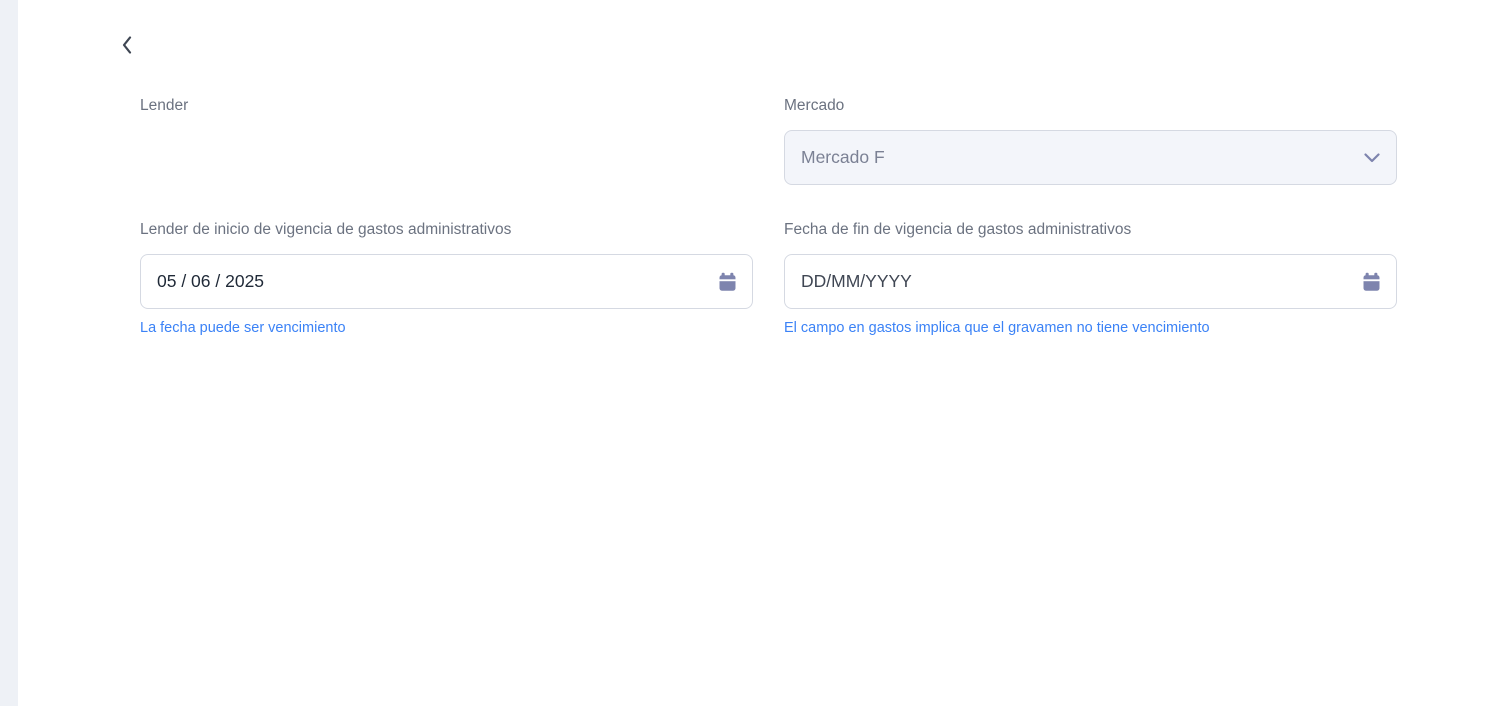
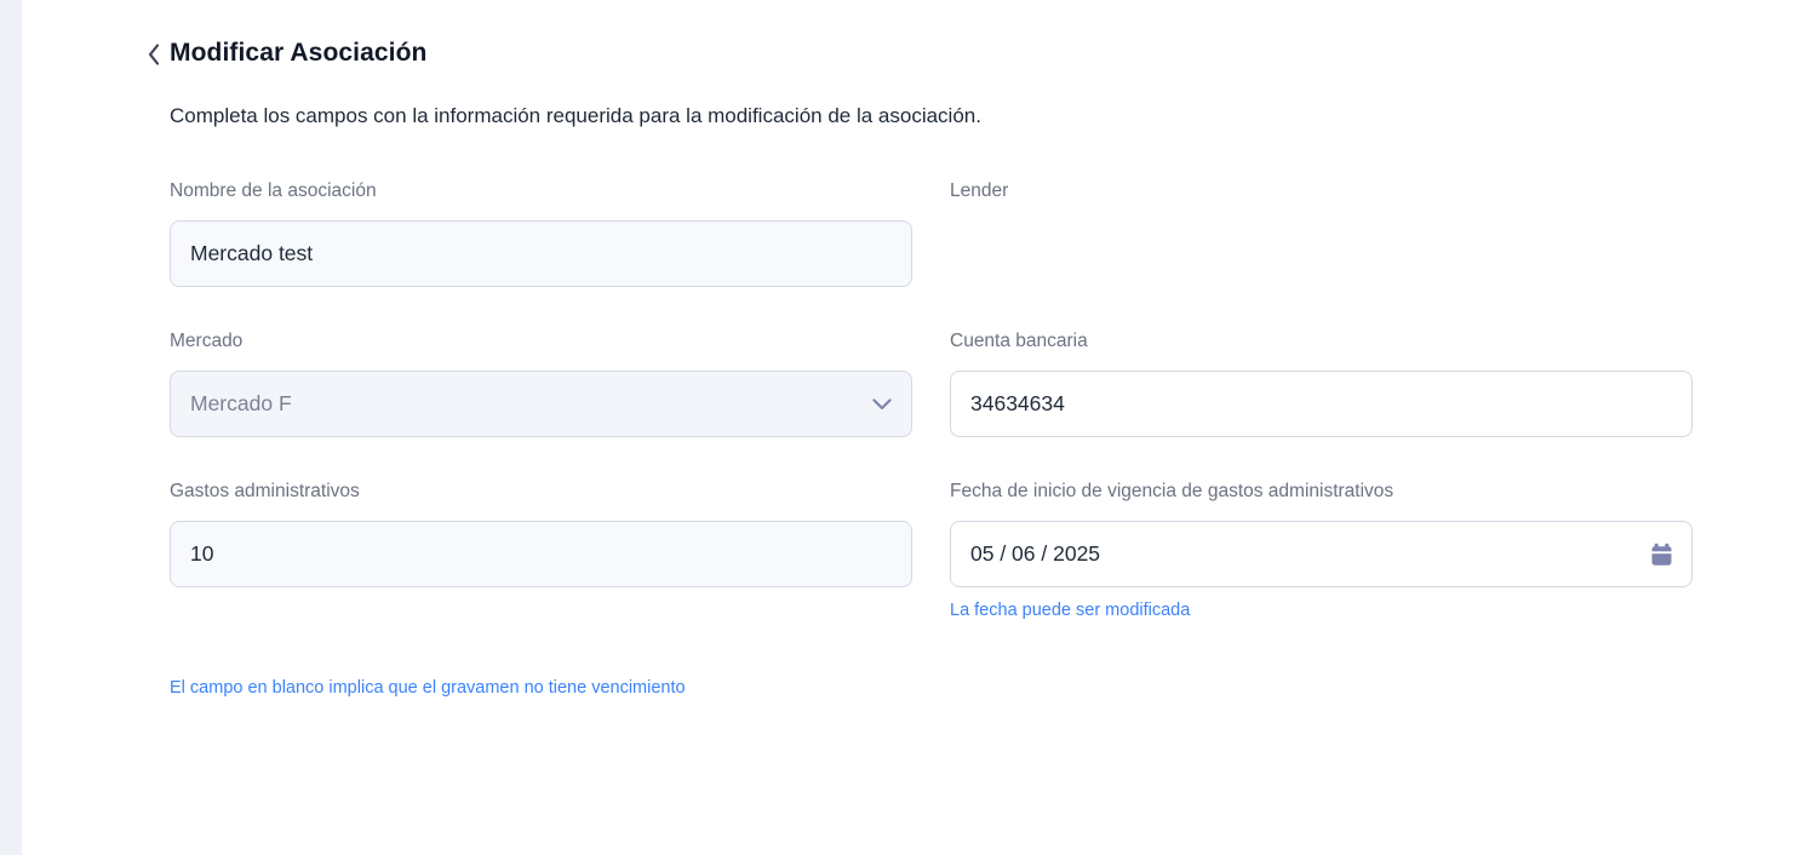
+ Modificar Asociación
+ Completa los campos con la información requerida para la modificación de la asociación.
+ Nombre de la asociación
+ Mercado test
  Lender
  Mercado
  Mercado F
+ Cuenta bancaria
+ 34634634
+ Gastos administrativos
+ 10
- Lender de inicio de vigencia de gastos administrativos
+ Fecha de inicio de vigencia de gastos administrativos
  05 / 06 / 2025
- La fecha puede ser vencimiento
+ La fecha puede ser modificada
- Fecha de fin de vigencia de gastos administrativos
- DD/MM/YYYY
- El campo en gastos implica que el gravamen no tiene vencimiento
+ El campo en blanco implica que el gravamen no tiene vencimiento
